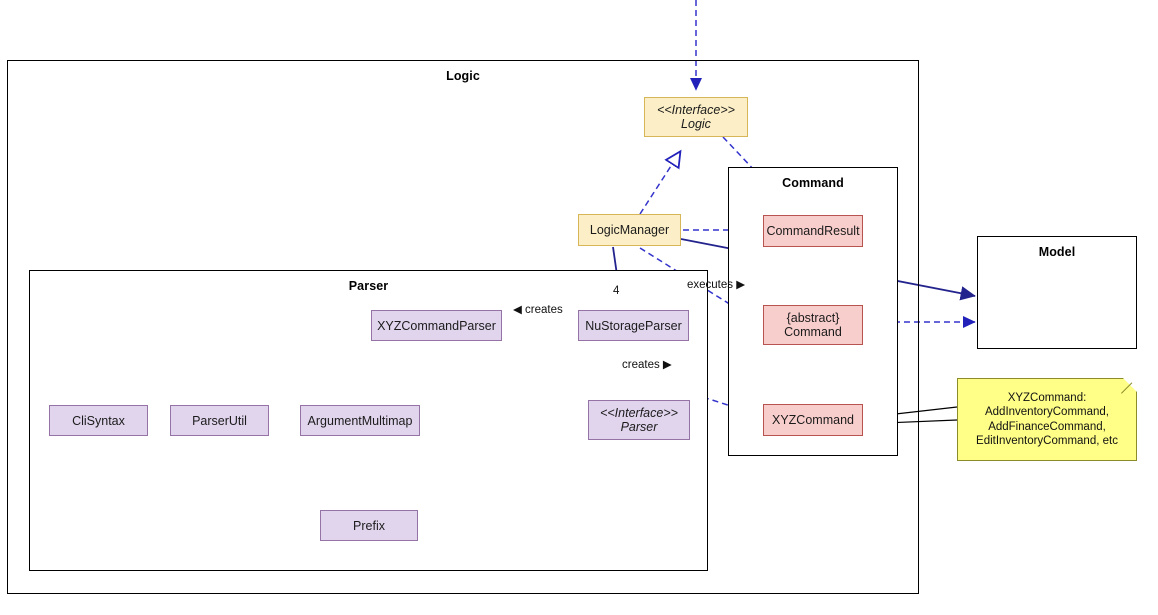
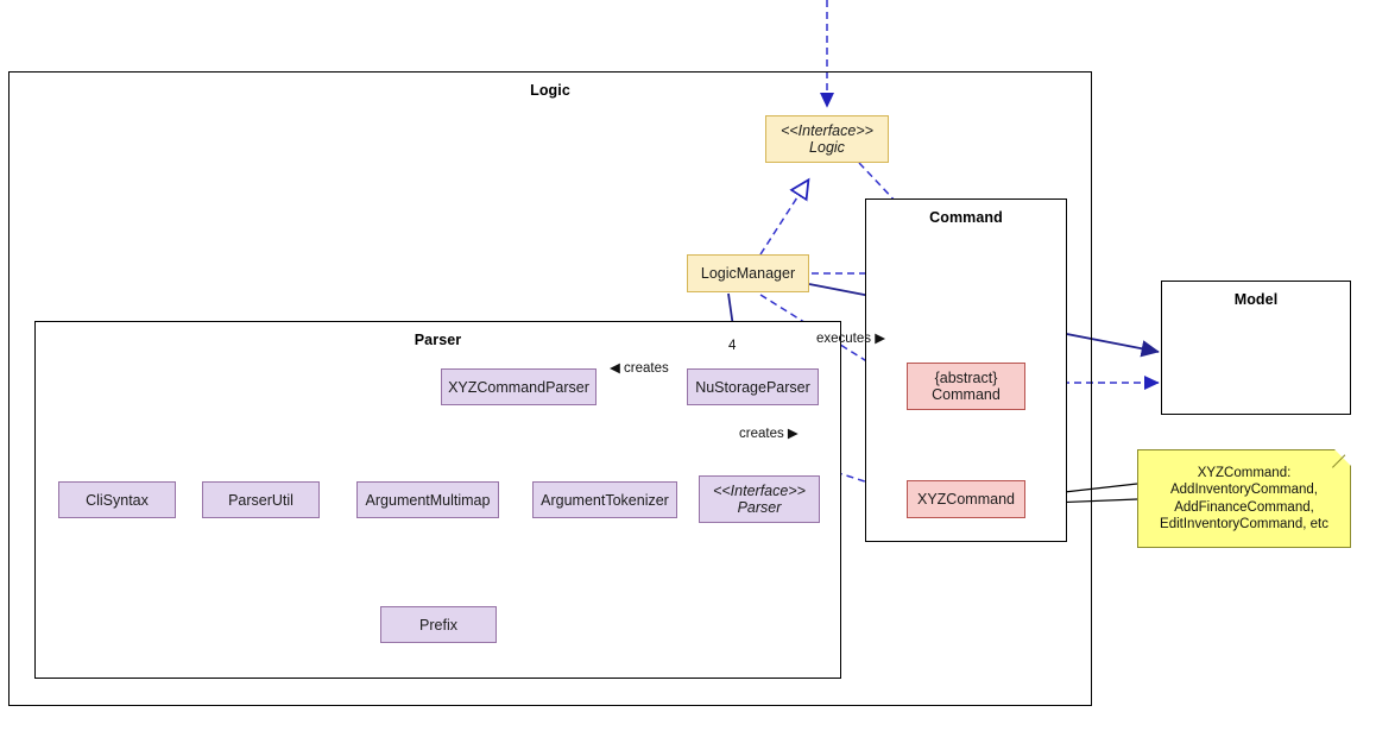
  Logic
  Command
  Parser
  Model
  <<Interface>>
  Logic
  LogicManager
- CommandResult
  {abstract}
  Command
  XYZCommand
  XYZCommandParser
  NuStorageParser
  CliSyntax
  ParserUtil
  ArgumentMultimap
+ ArgumentTokenizer
  <<Interface>>
  Parser
  Prefix
  XYZCommand:
  AddInventoryCommand,
  AddFinanceCommand,
  EditInventoryCommand, etc
  ◀ creates
  creates ▶
  executes ▶
  4
